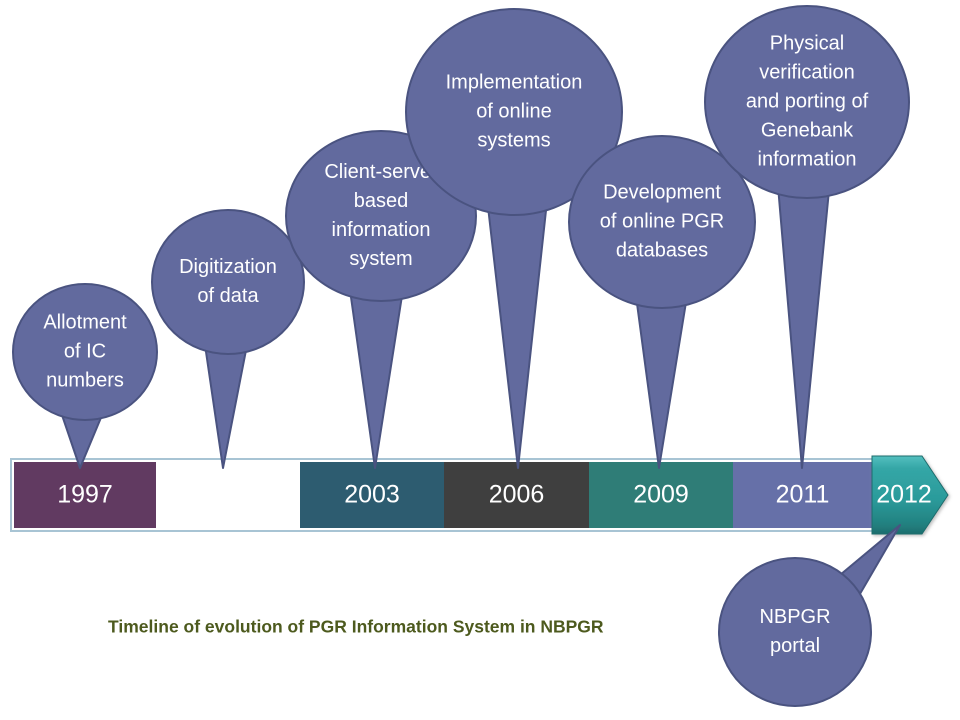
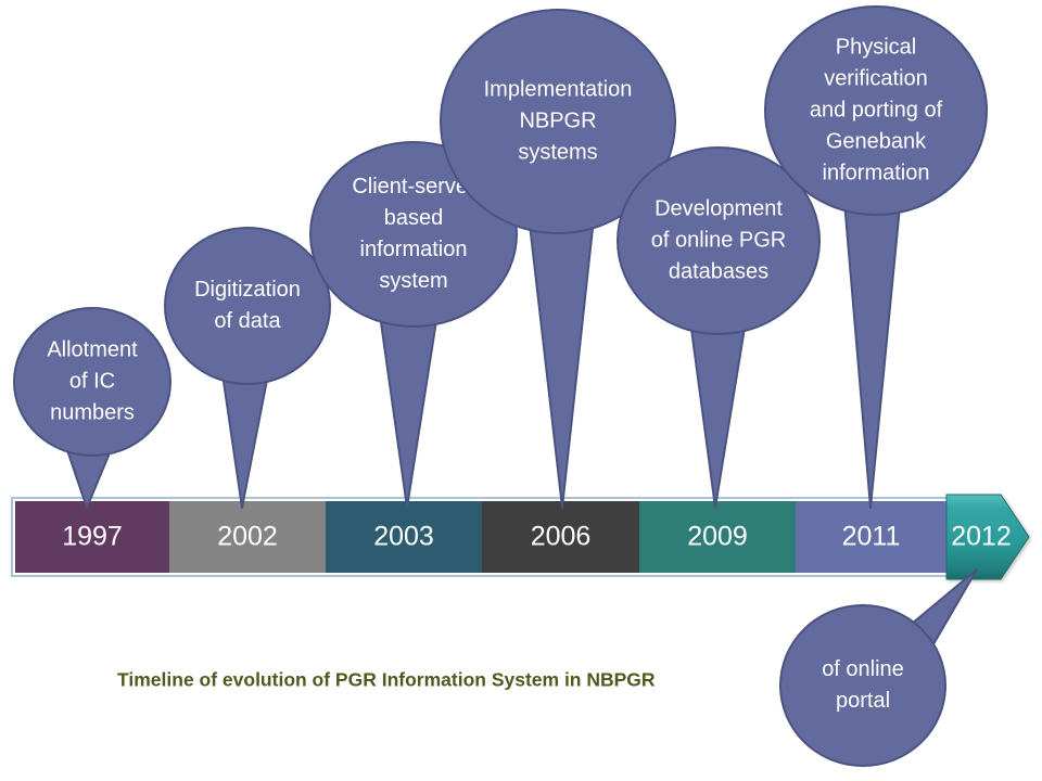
  1997
+ 2002
  2003
  2006
  2009
  2011
  2012
  Allotment
  of IC
  numbers
  Digitization
  of data
  Client-serv
  based
  information
  system
  Implementation
- of online
+ NBPGR
  systems
  Development
  of online PGR
  databases
  Physical
  verification
  and porting of
  Genebank
  information
- NBPGR
+ of online
  portal
  Timeline of evolution of PGR Information System in NBPGR
